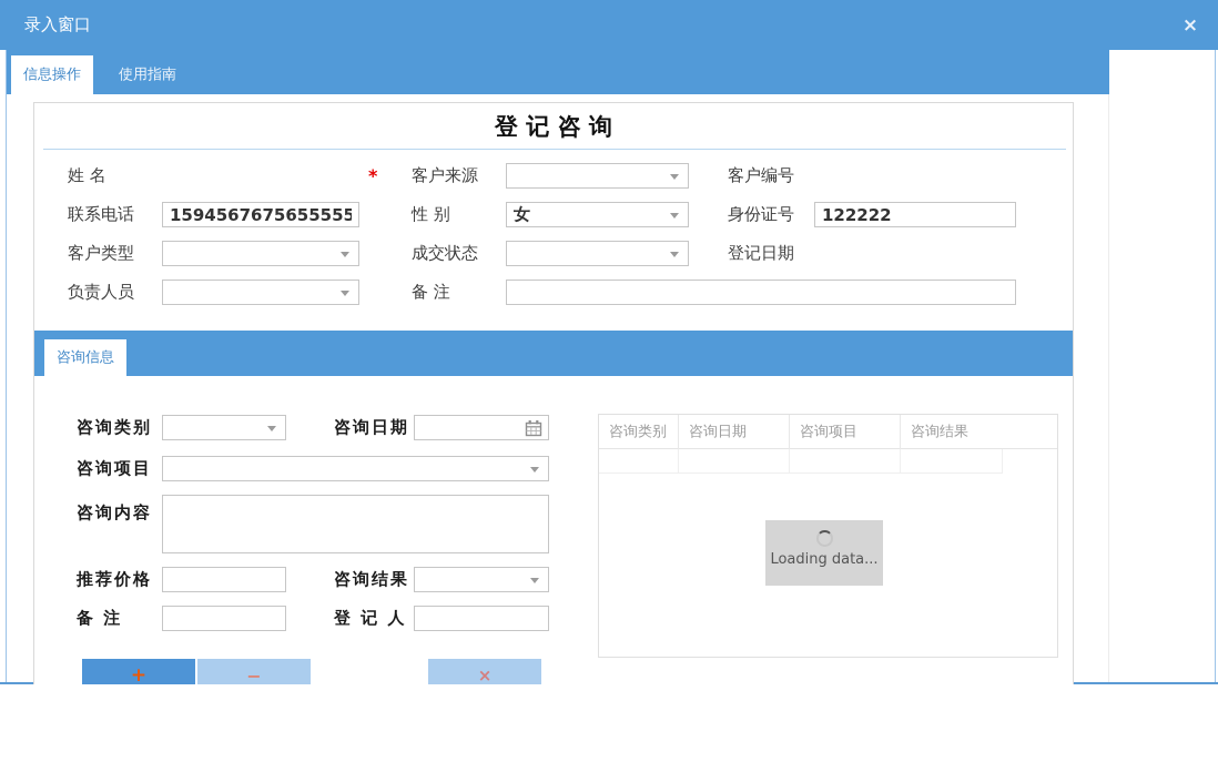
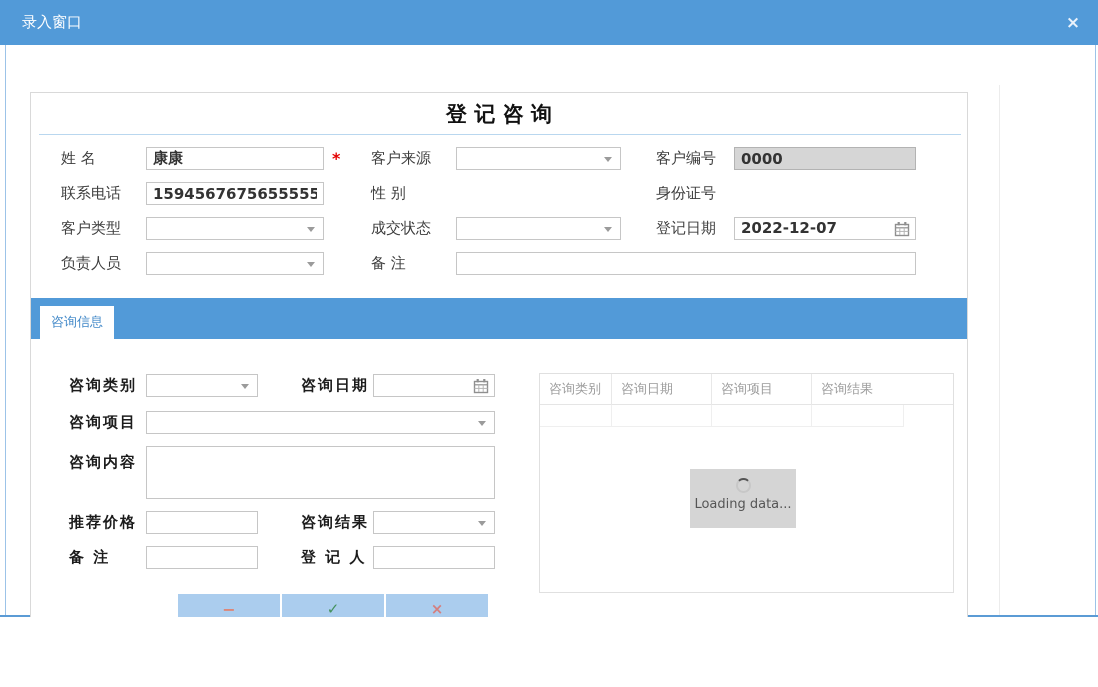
  录入窗口
  ×
- 信息操作
- 使用指南
  登 记 咨 询
  姓 名
+ 康康
  *
  客户来源
  客户编号
+ 0000
  联系电话
  1594567675655555
  性 别
- 女
  身份证号
- 122222
  客户类型
  成交状态
  登记日期
+ 2022-12-07
  负责人员
  备 注
  咨询信息
  咨询类别
  咨询日期
  咨询项目
  咨询内容
  推荐价格
  咨询结果
  备 注
  登 记 人
- +
  −
+ ✓
  ×
  咨询类别
  咨询日期
  咨询项目
  咨询结果
  Loading data...
